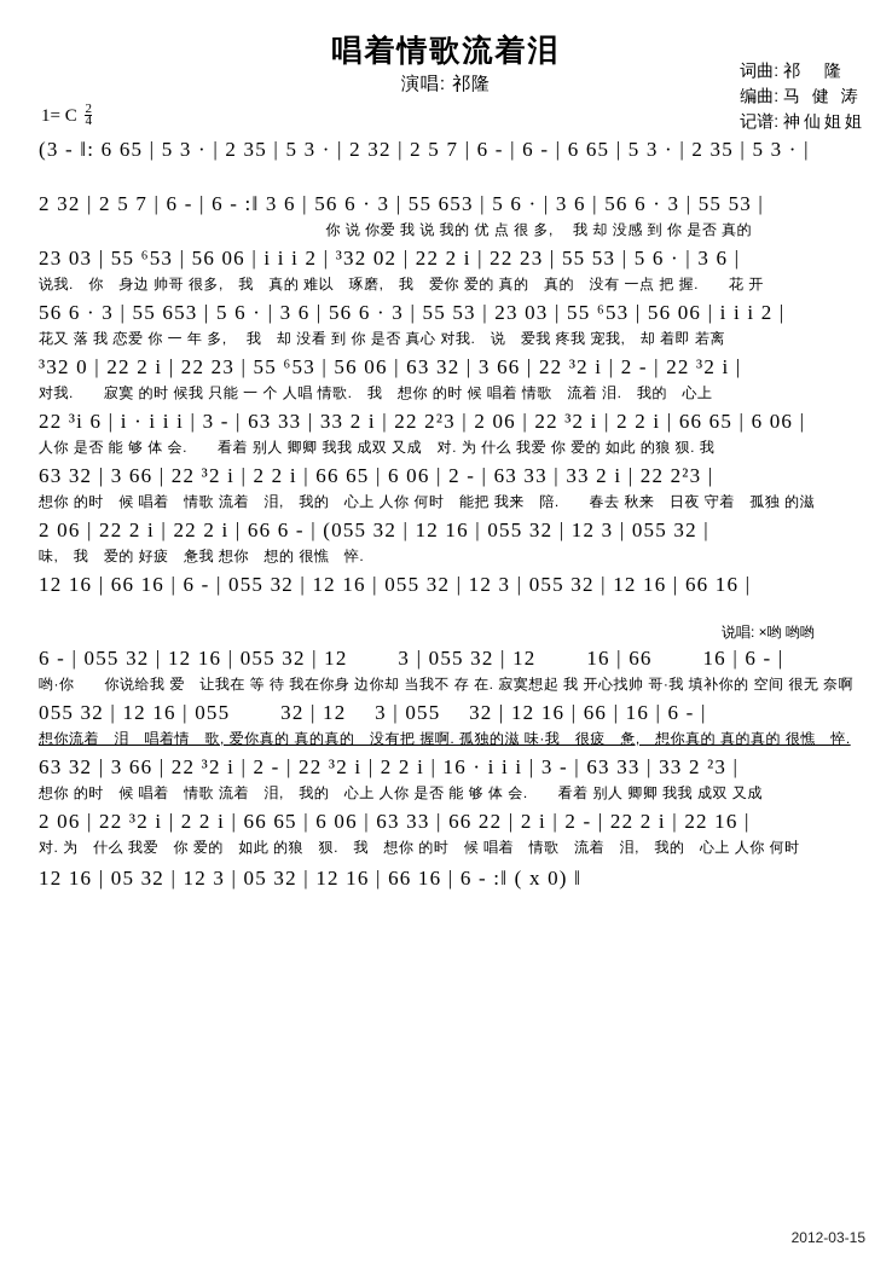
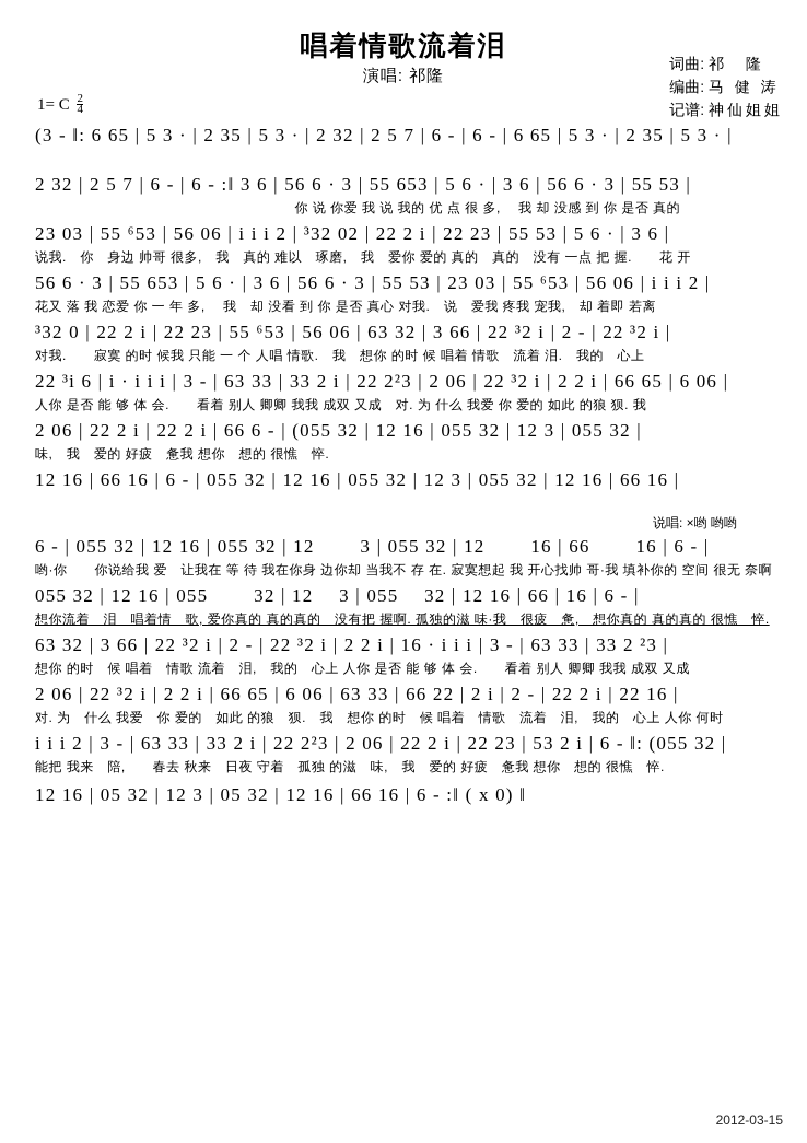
  唱着情歌流着泪
  演唱: 祁隆
  词曲: 祁 隆
  编曲: 马 健 涛
  记谱: 神仙姐姐
  1= C
  2
  4
  (3 - ‖: 6 65 | 5 3 · | 2 35 | 5 3 · | 2 32 | 2 5 7 | 6 - | 6 - | 6 65 | 5 3 · | 2 35 | 5 3 · |
  2 32 | 2 5 7 | 6 - | 6 - :‖ 3 6 | 56 6 · 3 | 55 653 | 5 6 · | 3 6 | 56 6 · 3 | 55 53 |
  你 说 你爱 我 说 我的 优 点 很 多, 我 却 没感 到 你 是否 真的
  23 03 | 55 ⁶53 | 56 06 | i i i 2 | ³32 02 | 22 2 i | 22 23 | 55 53 | 5 6 · | 3 6 |
  说我. 你 身边 帅哥 很多, 我 真的 难以 琢磨, 我 爱你 爱的 真的 真的 没有 一点 把 握. 花 开
  56 6 · 3 | 55 653 | 5 6 · | 3 6 | 56 6 · 3 | 55 53 | 23 03 | 55 ⁶53 | 56 06 | i i i 2 |
  花又 落 我 恋爱 你 一 年 多, 我 却 没看 到 你 是否 真心 对我. 说 爱我 疼我 宠我, 却 着即 若离
  ³32 0 | 22 2 i | 22 23 | 55 ⁶53 | 56 06 | 63 32 | 3 66 | 22 ³2 i | 2 - | 22 ³2 i |
  对我. 寂寞 的时 候我 只能 一 个 人唱 情歌. 我 想你 的时 候 唱着 情歌 流着 泪. 我的 心上
  22 ³i 6 | i · i i i | 3 - | 63 33 | 33 2 i | 22 2²3 | 2 06 | 22 ³2 i | 2 2 i | 66 65 | 6 06 |
  人你 是否 能 够 体 会. 看着 别人 卿卿 我我 成双 又成 对. 为 什么 我爱 你 爱的 如此 的狼 狈. 我
- 63 32 | 3 66 | 22 ³2 i | 2 2 i | 66 65 | 6 06 | 2 - | 63 33 | 33 2 i | 22 2²3 |
- 想你 的时 候 唱着 情歌 流着 泪, 我的 心上 人你 何时 能把 我来 陪. 春去 秋来 日夜 守着 孤独 的滋
  2 06 | 22 2 i | 22 2 i | 66 6 - | (055 32 | 12 16 | 055 32 | 12 3 | 055 32 |
  味, 我 爱的 好疲 惫我 想你 想的 很憔 悴.
  12 16 | 66 16 | 6 - | 055 32 | 12 16 | 055 32 | 12 3 | 055 32 | 12 16 | 66 16 |
  说唱: ×哟 哟哟
  6 - | 055 32 | 12 16 | 055 32 | 12 3 | 055 32 | 12 16 | 66 16 | 6 - |
  哟·你 你说给我 爱 让我在 等 待 我在你身 边你却 当我不 存 在. 寂寞想起 我 开心找帅 哥·我 填补你的 空间 很无 奈啊
  055 32 | 12 16 | 055 32 | 12 3 | 055 32 | 12 16 | 66 | 16 | 6 - |
  想你流着 泪 唱着情 歌, 爱你真的 真的真的 没有把 握啊. 孤独的滋 味·我 很疲 惫, 想你真的 真的真的 很憔 悴.
  63 32 | 3 66 | 22 ³2 i | 2 - | 22 ³2 i | 2 2 i | 16 · i i i | 3 - | 63 33 | 33 2 ²3 |
  想你 的时 候 唱着 情歌 流着 泪, 我的 心上 人你 是否 能 够 体 会. 看着 别人 卿卿 我我 成双 又成
  2 06 | 22 ³2 i | 2 2 i | 66 65 | 6 06 | 63 33 | 66 22 | 2 i | 2 - | 22 2 i | 22 16 |
  对. 为 什么 我爱 你 爱的 如此 的狼 狈. 我 想你 的时 候 唱着 情歌 流着 泪, 我的 心上 人你 何时
+ i i i 2 | 3 - | 63 33 | 33 2 i | 22 2²3 | 2 06 | 22 2 i | 22 23 | 53 2 i | 6 - ‖: (055 32 |
+ 能把 我来 陪, 春去 秋来 日夜 守着 孤独 的滋 味, 我 爱的 好疲 惫我 想你 想的 很憔 悴.
  12 16 | 05 32 | 12 3 | 05 32 | 12 16 | 66 16 | 6 - :‖ ( x 0) ‖
  2012-03-15
